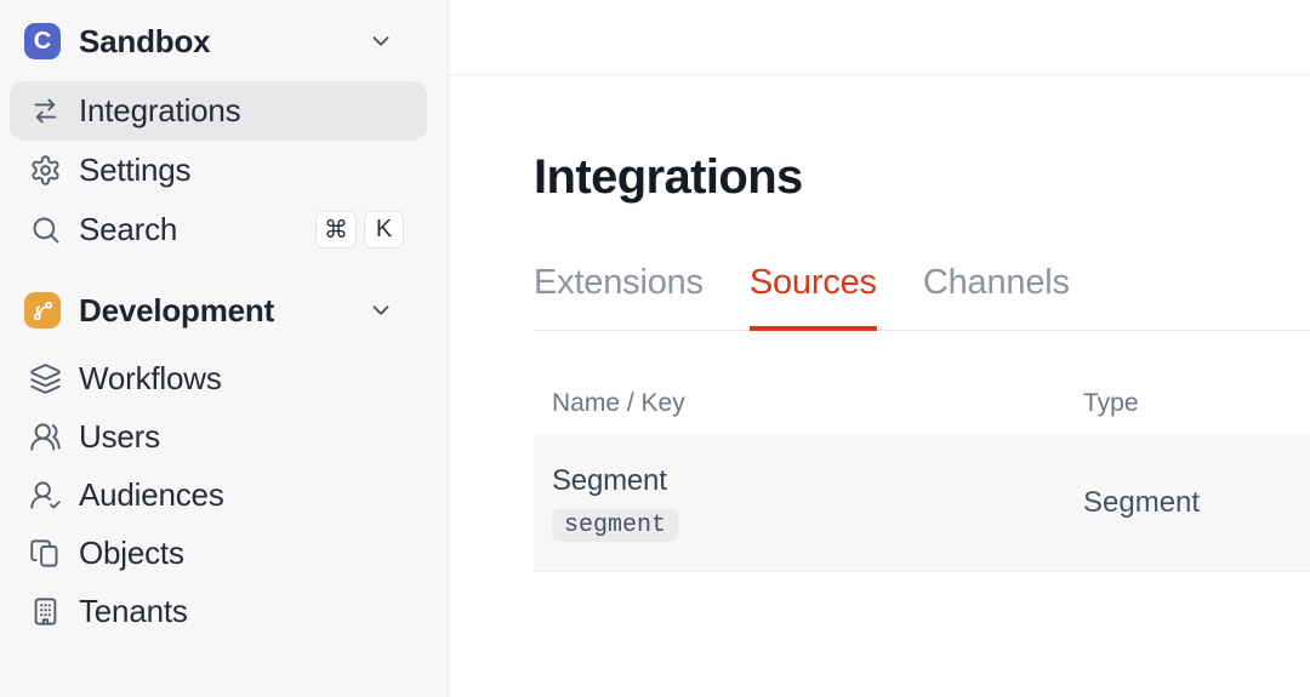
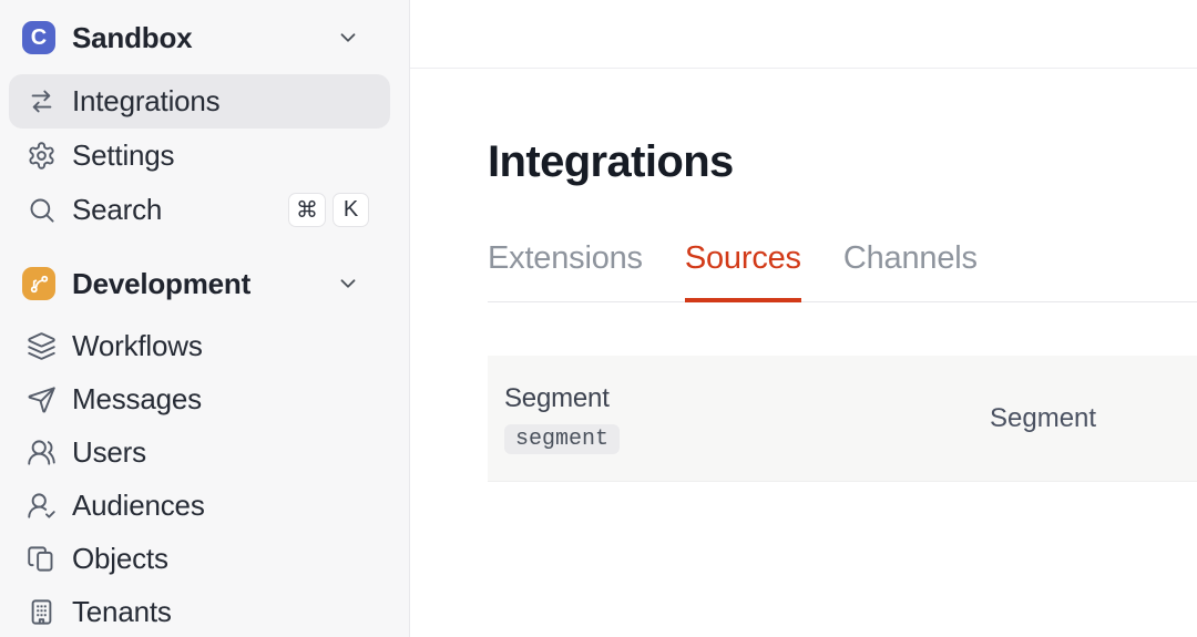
  C
  Sandbox
  Integrations
  Settings
  Search
  ⌘
  K
  Development
  Workflows
+ Messages
  Users
  Audiences
  Objects
  Tenants
  Integrations
  Extensions
  Sources
  Channels
- Name / Key
- Type
  Segment
  segment
  Segment
